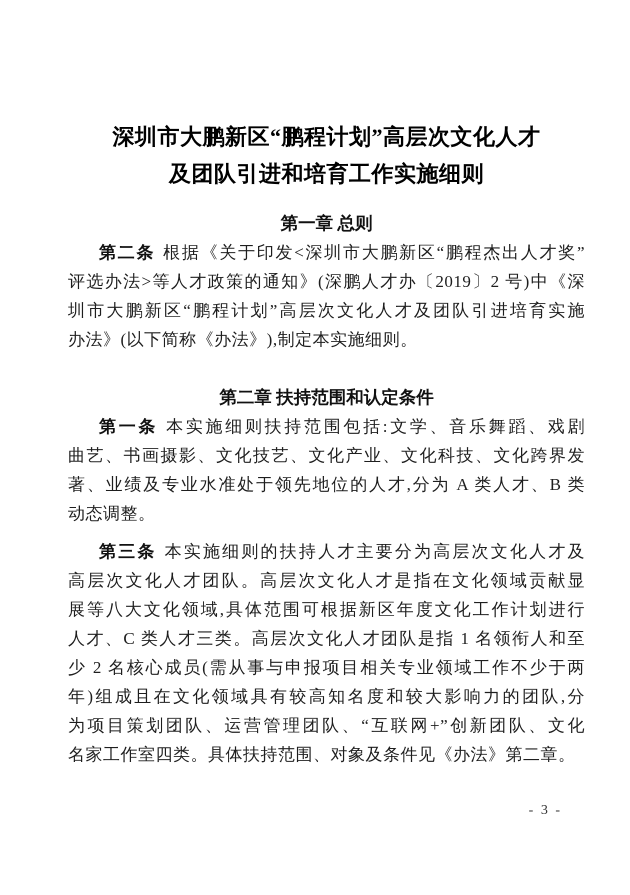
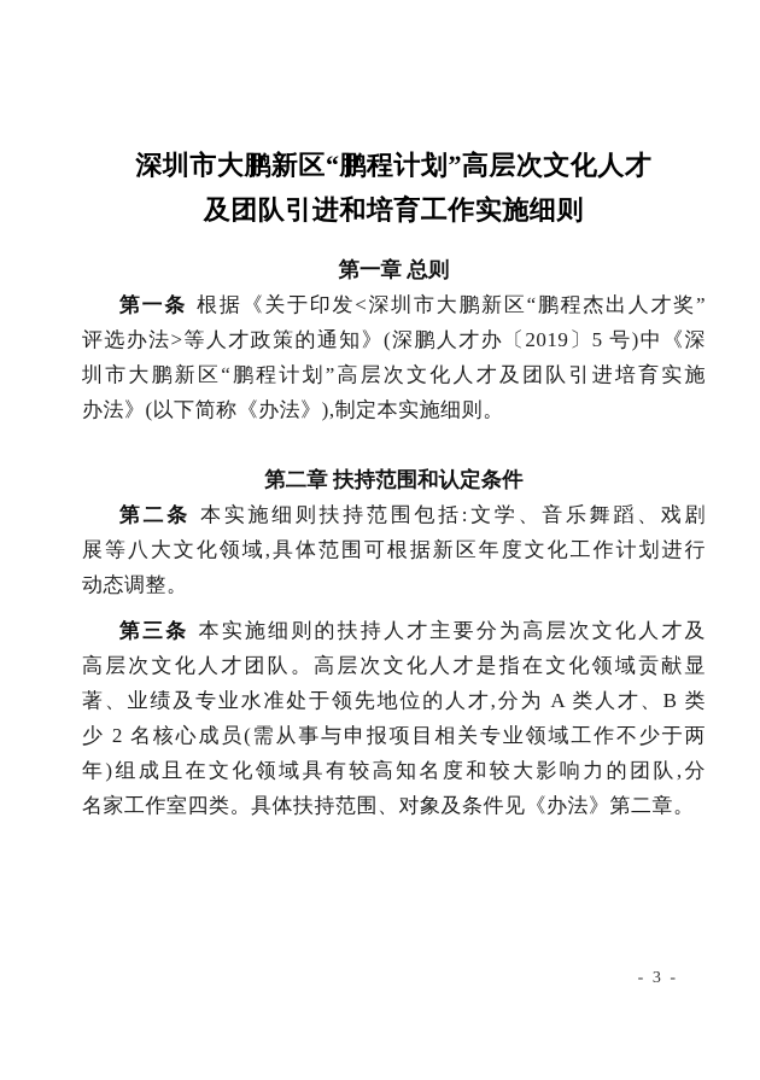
  深圳市大鹏新区“鹏程计划”高层次文化人才
  及团队引进和培育工作实施细则
  第一章 总则
- 第二条 根据《关于印发<深圳市大鹏新区“鹏程杰出人才奖”
+ 第一条 根据《关于印发<深圳市大鹏新区“鹏程杰出人才奖”
- 评选办法>等人才政策的通知》(深鹏人才办〔2019〕2 号)中《深
+ 评选办法>等人才政策的通知》(深鹏人才办〔2019〕5 号)中《深
  圳市大鹏新区“鹏程计划”高层次文化人才及团队引进培育实施
  办法》(以下简称《办法》),制定本实施细则。
  第二章 扶持范围和认定条件
- 第一条 本实施细则扶持范围包括:文学、音乐舞蹈、戏剧
+ 第二条 本实施细则扶持范围包括:文学、音乐舞蹈、戏剧
- 曲艺、书画摄影、文化技艺、文化产业、文化科技、文化跨界发
- 著、业绩及专业水准处于领先地位的人才,分为 A 类人才、B 类
+ 展等八大文化领域,具体范围可根据新区年度文化工作计划进行
  动态调整。
  第三条 本实施细则的扶持人才主要分为高层次文化人才及
  高层次文化人才团队。高层次文化人才是指在文化领域贡献显
- 展等八大文化领域,具体范围可根据新区年度文化工作计划进行
+ 著、业绩及专业水准处于领先地位的人才,分为 A 类人才、B 类
- 人才、C 类人才三类。高层次文化人才团队是指 1 名领衔人和至
  少 2 名核心成员(需从事与申报项目相关专业领域工作不少于两
  年)组成且在文化领域具有较高知名度和较大影响力的团队,分
- 为项目策划团队、运营管理团队、“互联网+”创新团队、文化
  名家工作室四类。具体扶持范围、对象及条件见《办法》第二章。
  - 3 -
